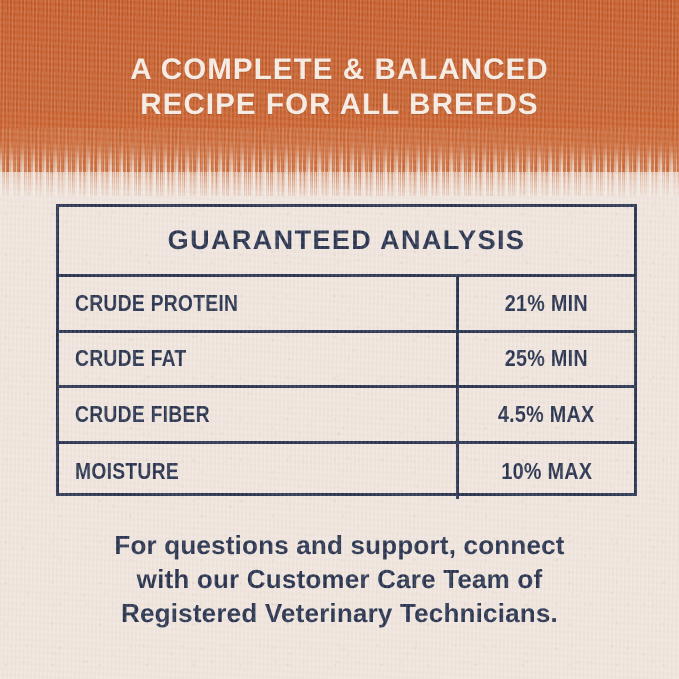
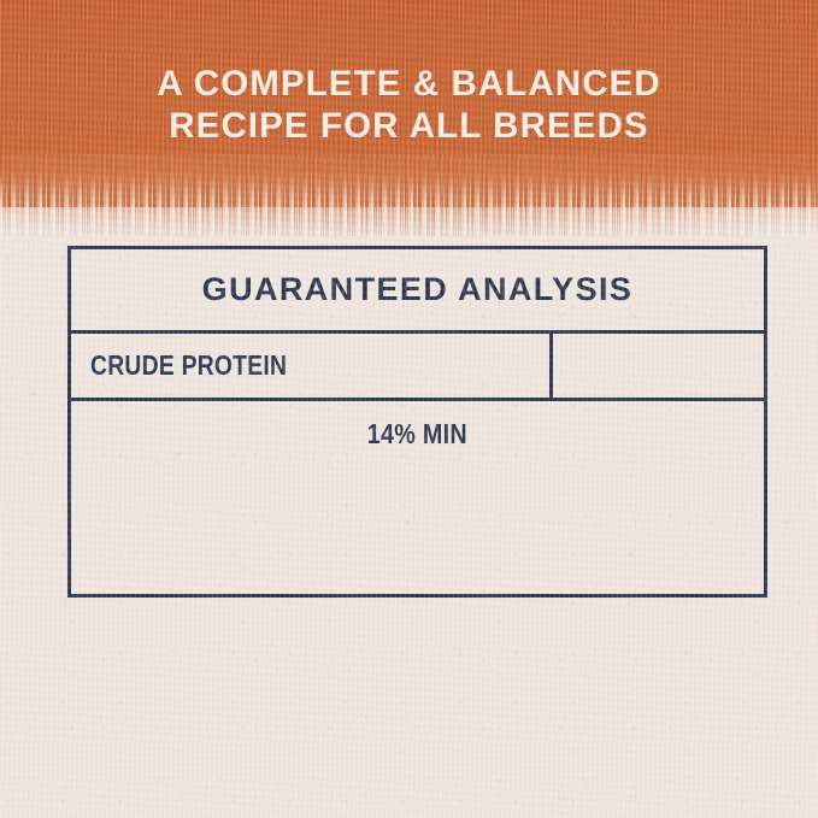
  A COMPLETE & BALANCED
  RECIPE FOR ALL BREEDS
  GUARANTEED ANALYSIS
  CRUDE PROTEIN
- 21% MIN
- CRUDE FAT
- 25% MIN
+ 14% MIN
- CRUDE FIBER
- 4.5% MAX
- MOISTURE
- 10% MAX
- For questions and support, connect
- with our Customer Care Team of
- Registered Veterinary Technicians.
